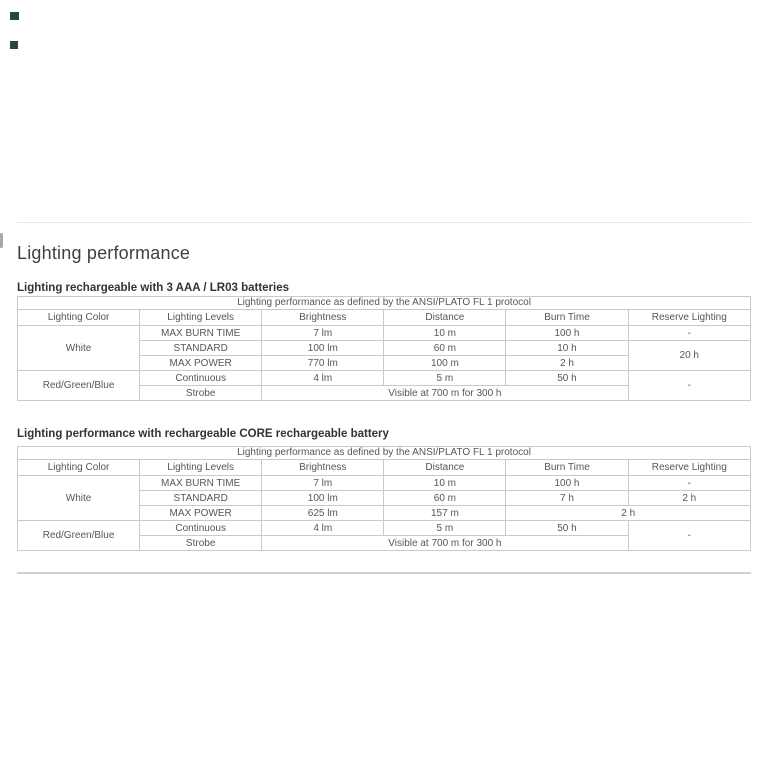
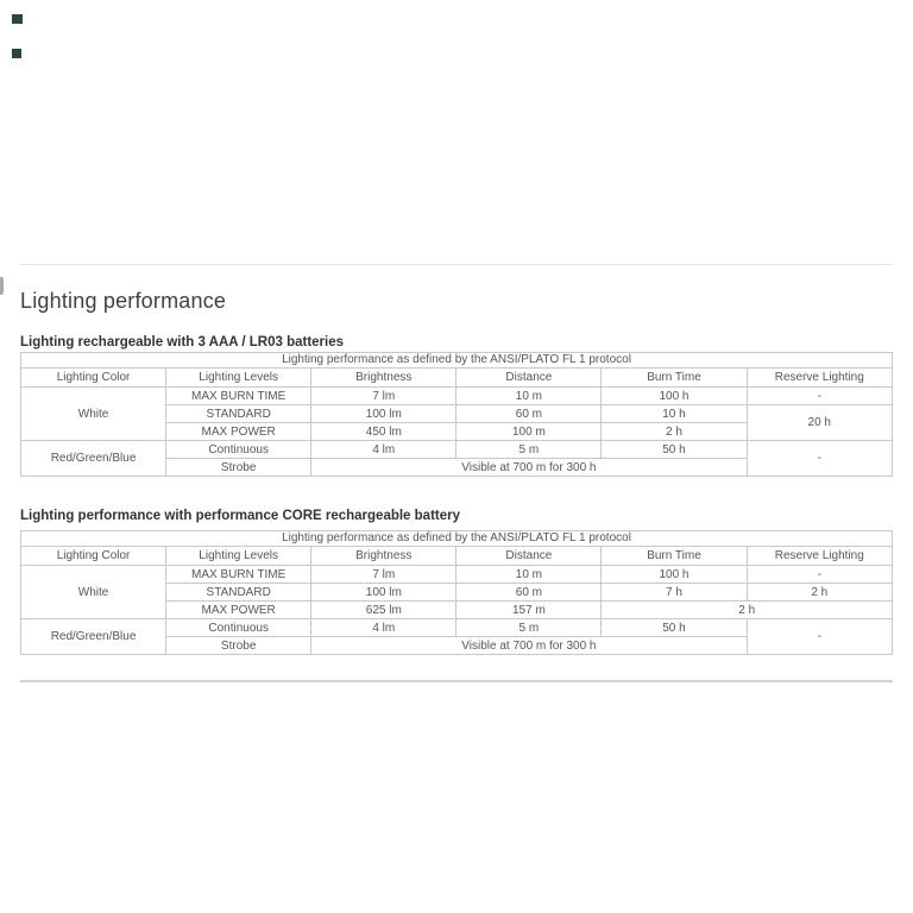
  Lighting performance
  Lighting rechargeable with 3 AAA / LR03 batteries
  Lighting performance as defined by the ANSI/PLATO FL 1 protocol
  Lighting Color	Lighting Levels	Brightness	Distance	Burn Time	Reserve Lighting
  White	MAX BURN TIME	7 lm	10 m	100 h	-
  STANDARD	100 lm	60 m	10 h	20 h
- MAX POWER	770 lm	100 m	2 h
+ MAX POWER	450 lm	100 m	2 h
  Red/Green/Blue	Continuous	4 lm	5 m	50 h	-
  Strobe	Visible at 700 m for 300 h
- Lighting performance with rechargeable CORE rechargeable battery
+ Lighting performance with performance CORE rechargeable battery
  Lighting performance as defined by the ANSI/PLATO FL 1 protocol
  Lighting Color	Lighting Levels	Brightness	Distance	Burn Time	Reserve Lighting
  White	MAX BURN TIME	7 lm	10 m	100 h	-
  STANDARD	100 lm	60 m	7 h	2 h
  MAX POWER	625 lm	157 m	2 h
  Red/Green/Blue	Continuous	4 lm	5 m	50 h	-
  Strobe	Visible at 700 m for 300 h
